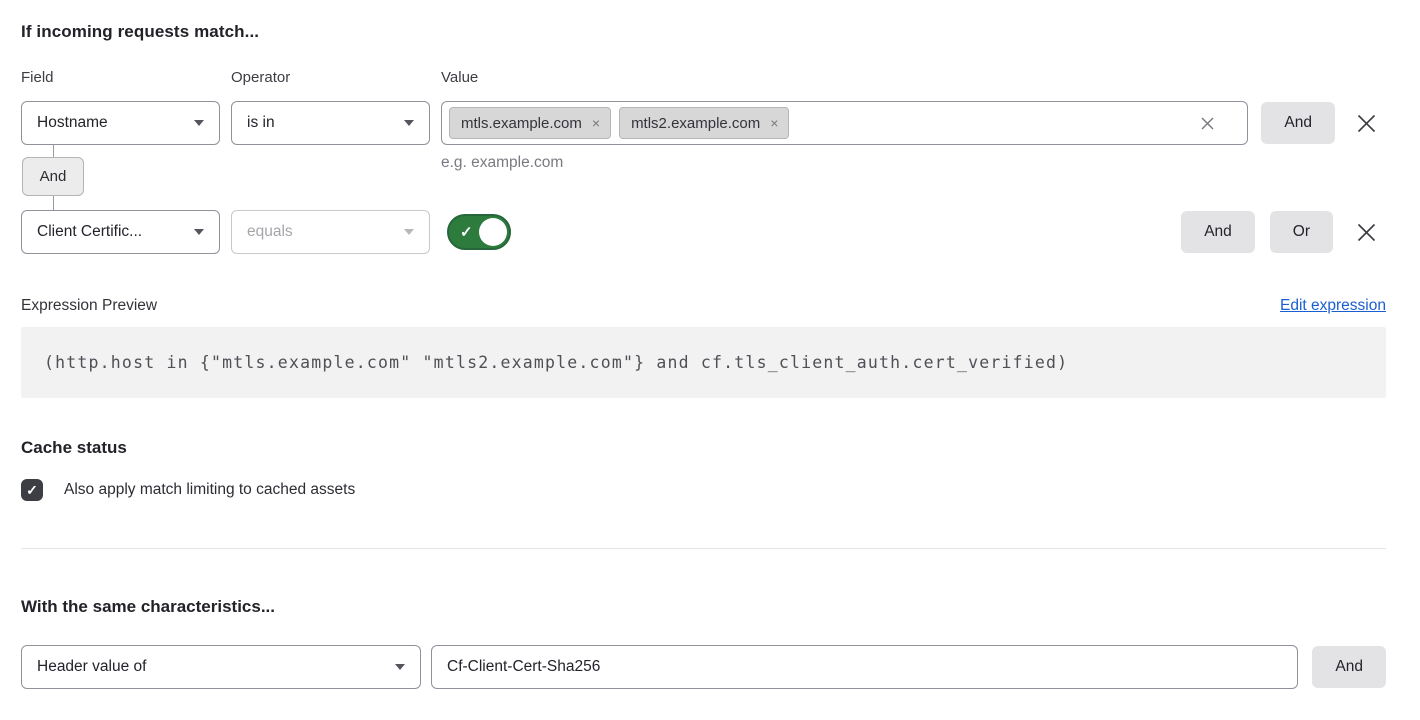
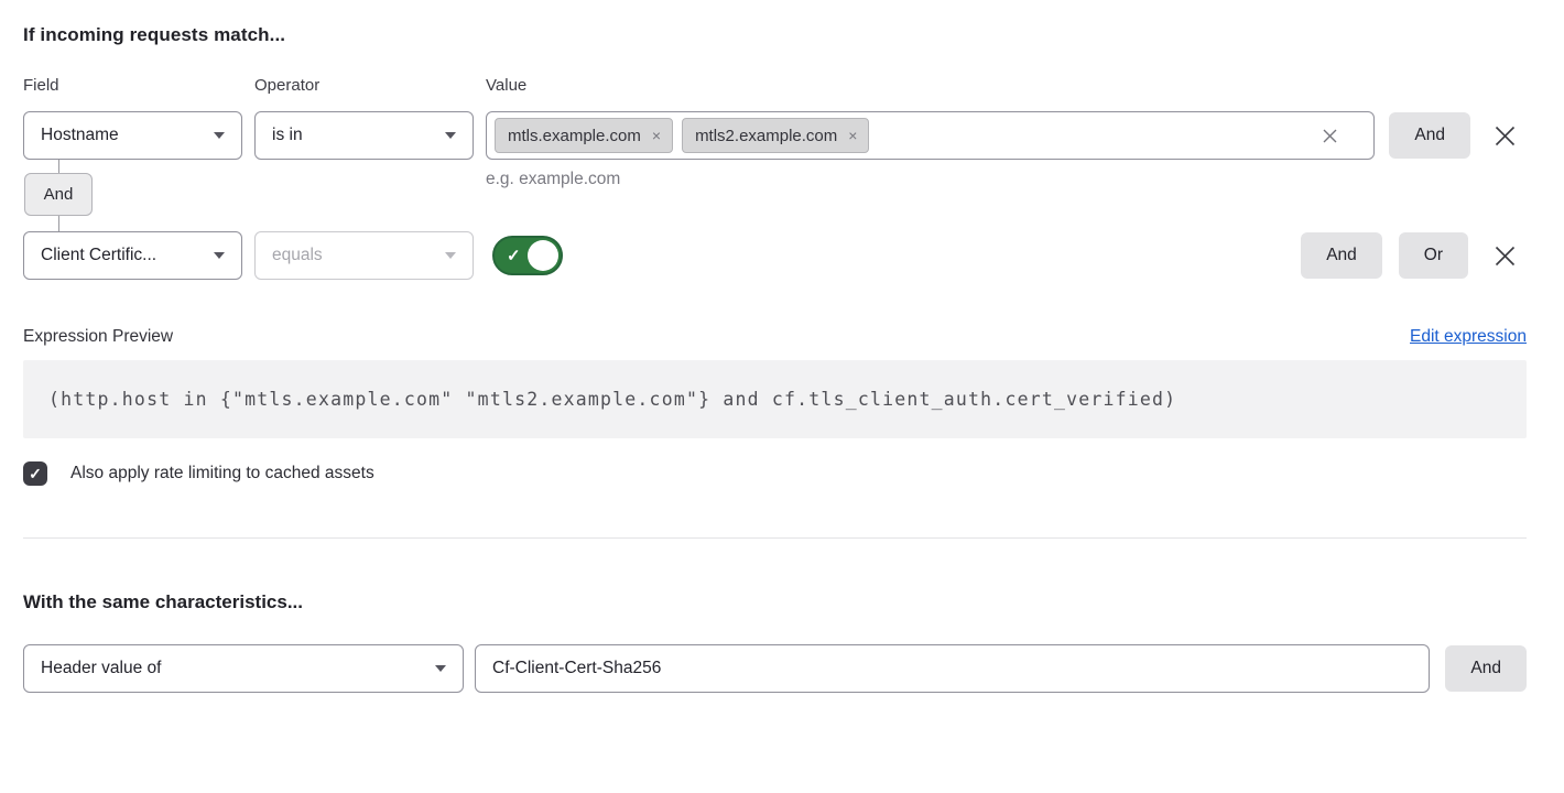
  If incoming requests match...
  Field
  Operator
  Value
  Hostname
  is in
  mtls.example.com
  ×
  mtls2.example.com
  ×
  And
  And
  e.g. example.com
  Client Certific...
  equals
  ✓
  And
  Or
  Expression Preview
  Edit expression
  (http.host in {"mtls.example.com" "mtls2.example.com"} and cf.tls_client_auth.cert_verified)
- Cache status
  ✓
- Also apply match limiting to cached assets
+ Also apply rate limiting to cached assets
  With the same characteristics...
  Header value of
  Cf-Client-Cert-Sha256
  And
